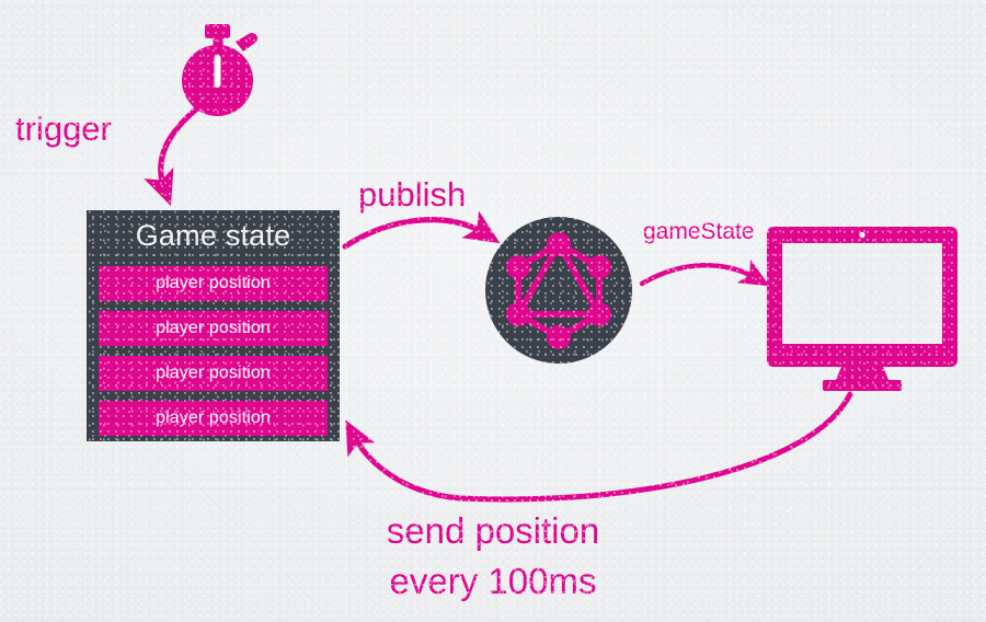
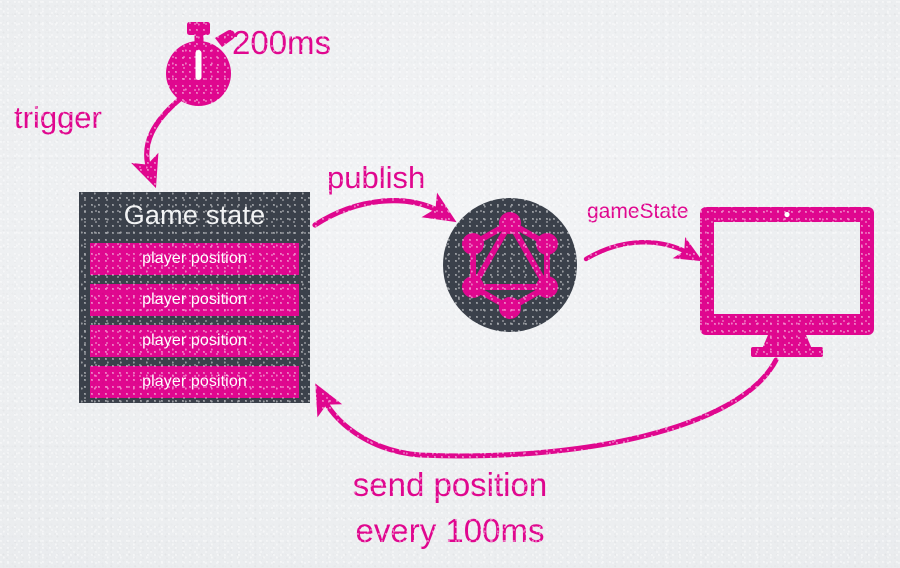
  Game state
  player position
  player position
  player position
  player position
+ 200ms
  trigger
  publish
  gameState
  send position
  every 100ms
